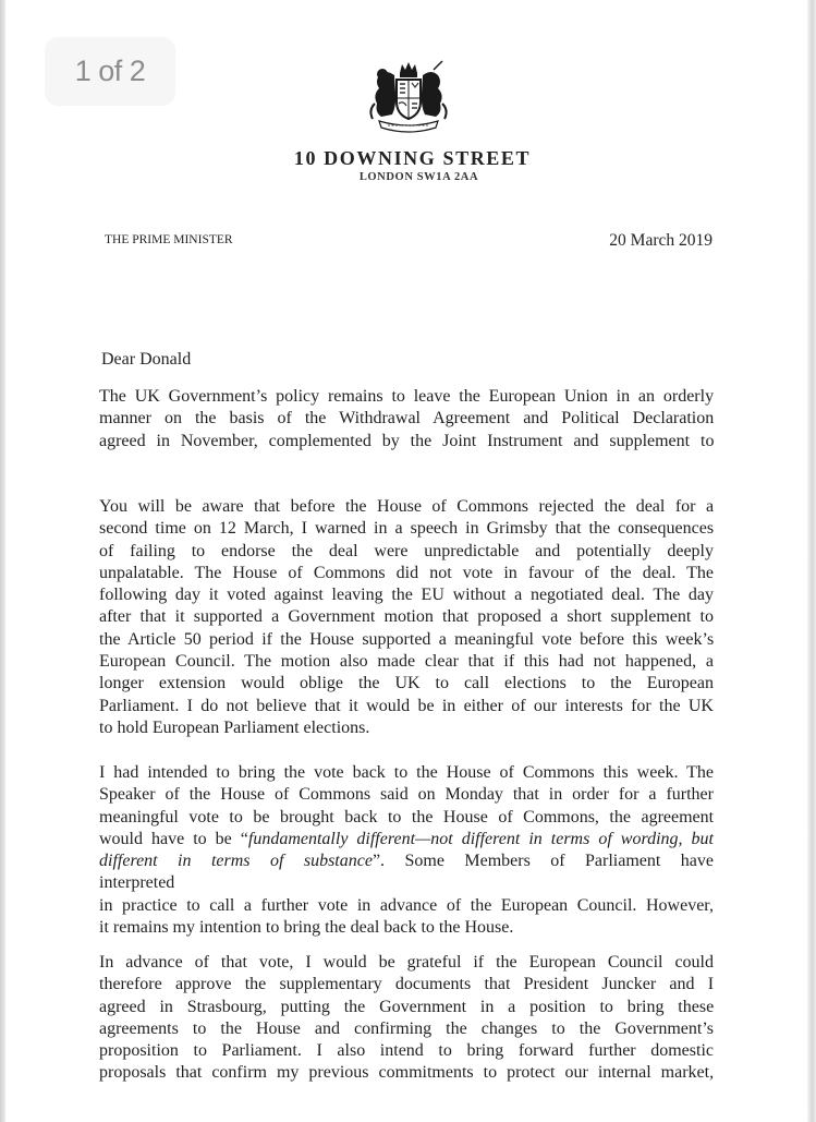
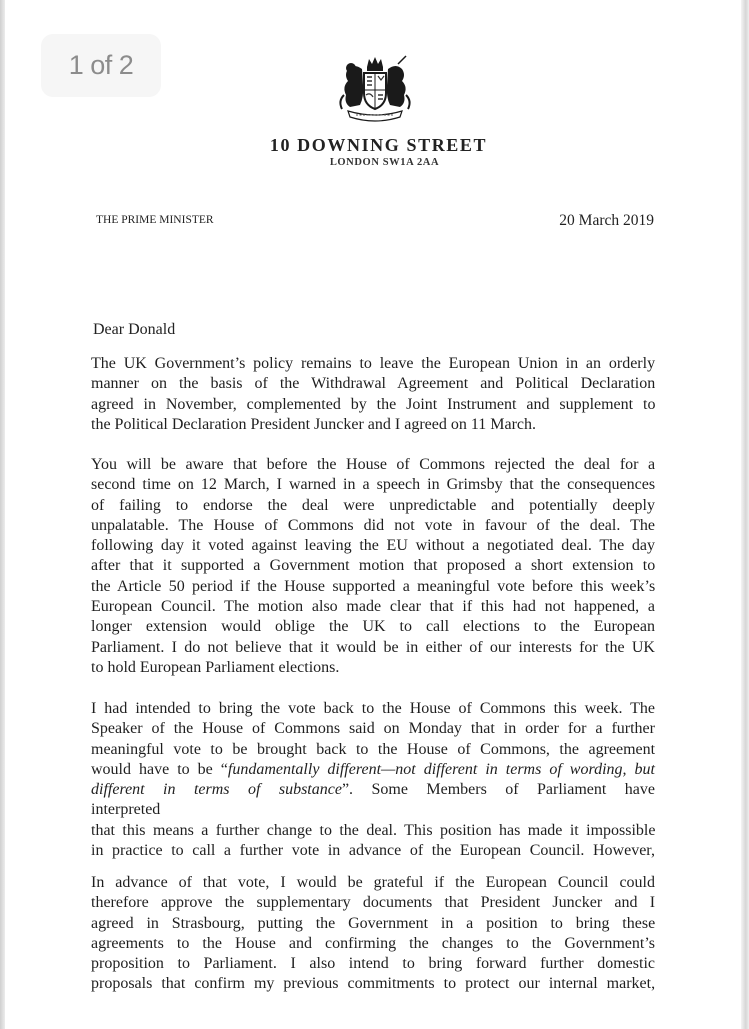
  1 of 2
  10 DOWNING STREET
  LONDON SW1A 2AA
  THE PRIME MINISTER
  20 March 2019
  Dear Donald
  The UK Government’s policy remains to leave the European Union in an orderly
  manner on the basis of the Withdrawal Agreement and Political Declaration
  agreed in November, complemented by the Joint Instrument and supplement to
+ the Political Declaration President Juncker and I agreed on 11 March.
  You will be aware that before the House of Commons rejected the deal for a
  second time on 12 March, I warned in a speech in Grimsby that the consequences
  of failing to endorse the deal were unpredictable and potentially deeply
  unpalatable. The House of Commons did not vote in favour of the deal. The
  following day it voted against leaving the EU without a negotiated deal. The day
- after that it supported a Government motion that proposed a short supplement to
+ after that it supported a Government motion that proposed a short extension to
  the Article 50 period if the House supported a meaningful vote before this week’s
  European Council. The motion also made clear that if this had not happened, a
  longer extension would oblige the UK to call elections to the European
  Parliament. I do not believe that it would be in either of our interests for the UK
  to hold European Parliament elections.
  I had intended to bring the vote back to the House of Commons this week. The
  Speaker of the House of Commons said on Monday that in order for a further
  meaningful vote to be brought back to the House of Commons, the agreement
  would have to be “fundamentally different—not different in terms of wording, but
  different in terms of substance”. Some Members of Parliament have interpreted
+ that this means a further change to the deal. This position has made it impossible
  in practice to call a further vote in advance of the European Council. However,
- it remains my intention to bring the deal back to the House.
  In advance of that vote, I would be grateful if the European Council could
  therefore approve the supplementary documents that President Juncker and I
  agreed in Strasbourg, putting the Government in a position to bring these
  agreements to the House and confirming the changes to the Government’s
  proposition to Parliament. I also intend to bring forward further domestic
  proposals that confirm my previous commitments to protect our internal market,
